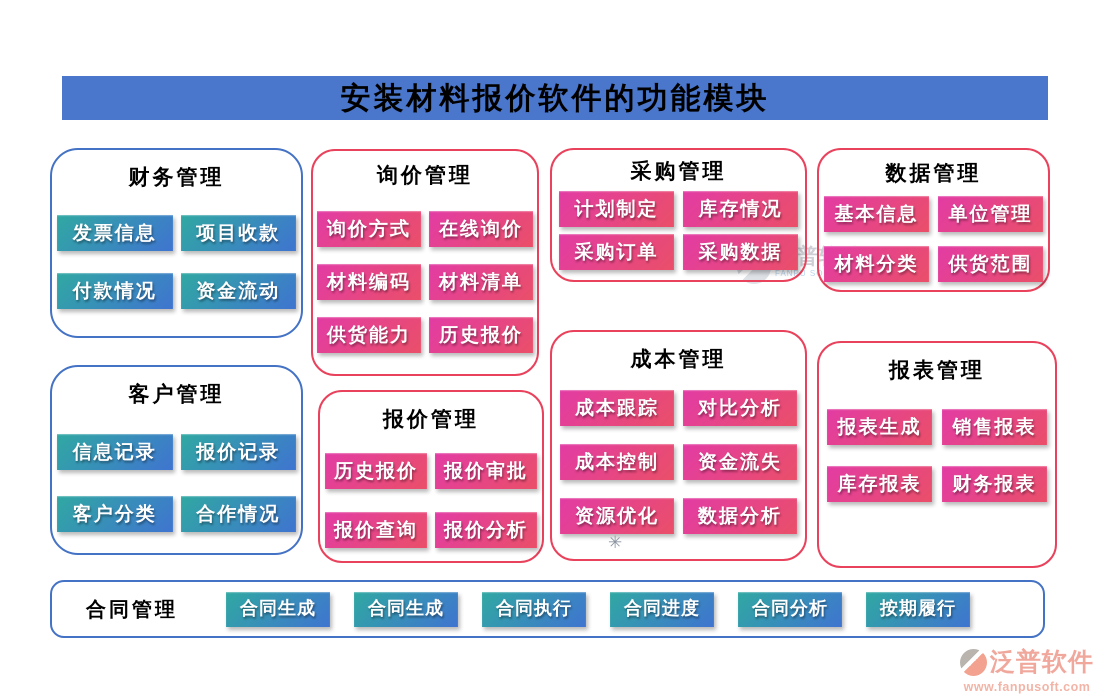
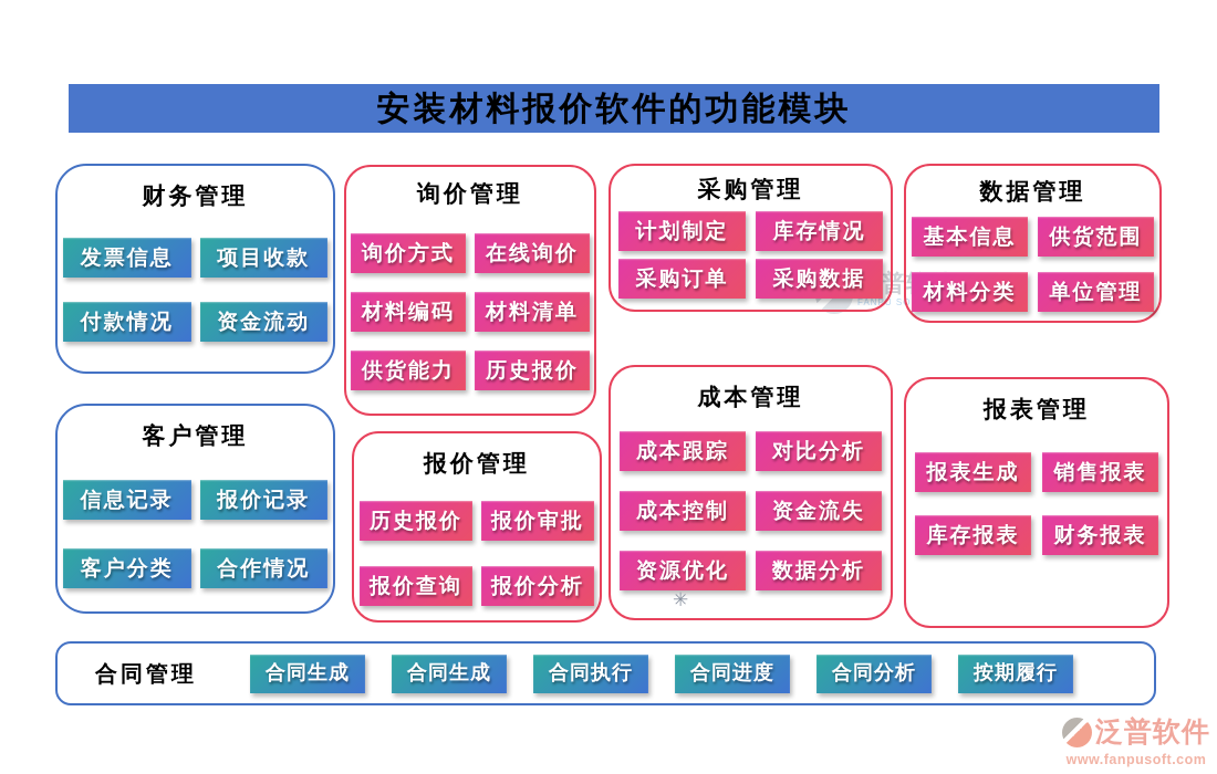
  安装材料报价软件的功能模块
  财务管理
  发票信息
  项目收款
  付款情况
  资金流动
  询价管理
  询价方式
  在线询价
  材料编码
  材料清单
  供货能力
  历史报价
  采购管理
  计划制定
  库存情况
  采购订单
  采购数据
  数据管理
  基本信息
- 单位管理
+ 供货范围
  材料分类
- 供货范围
+ 单位管理
  客户管理
  信息记录
  报价记录
  客户分类
  合作情况
  报价管理
  历史报价
  报价审批
  报价查询
  报价分析
  成本管理
  成本跟踪
  对比分析
  成本控制
  资金流失
  资源优化
  数据分析
  报表管理
  报表生成
  销售报表
  库存报表
  财务报表
  ✳
  合同管理
  合同生成
  合同生成
  合同执行
  合同进度
  合同分析
  按期履行
  泛普软件
  www.fanpusoft.com
